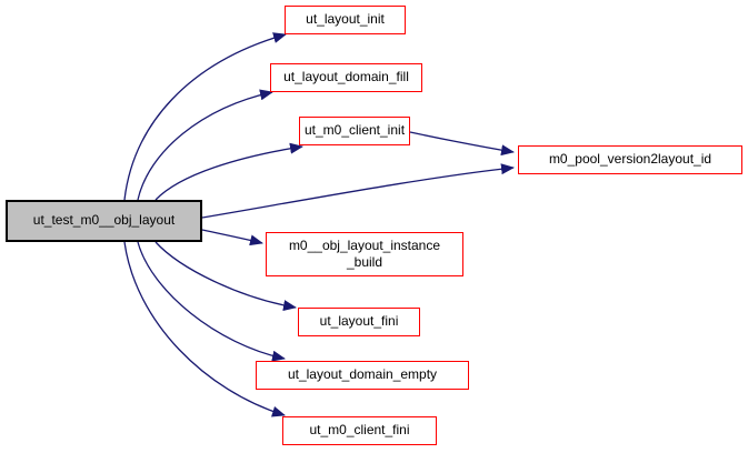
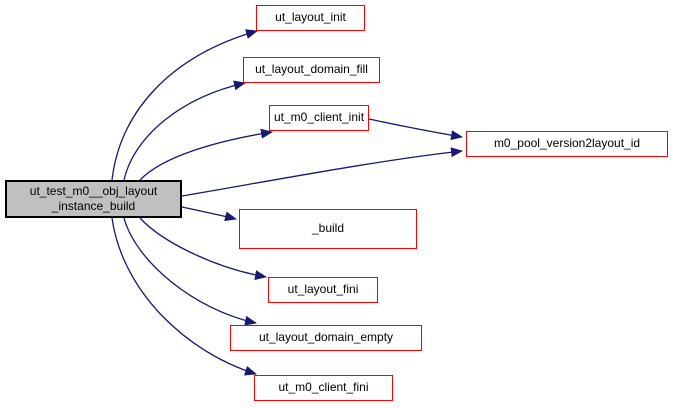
  ut_test_m0__obj_layout
+ _instance_build
  ut_layout_init
  ut_layout_domain_fill
  ut_m0_client_init
  m0_pool_version2layout_id
- m0__obj_layout_instance
  _build
  ut_layout_fini
  ut_layout_domain_empty
  ut_m0_client_fini
